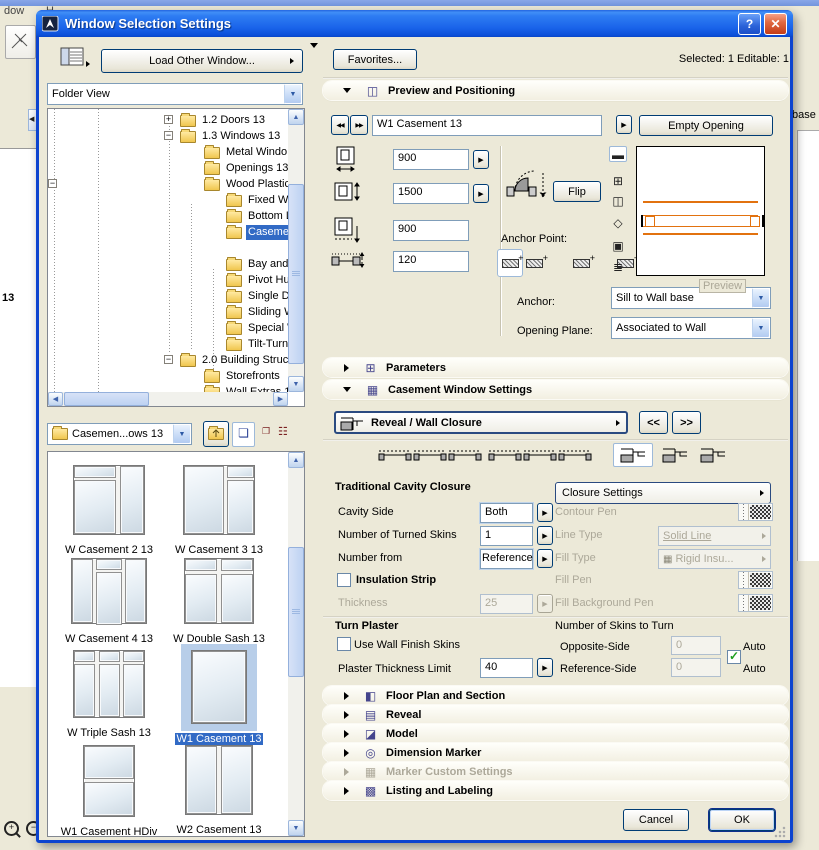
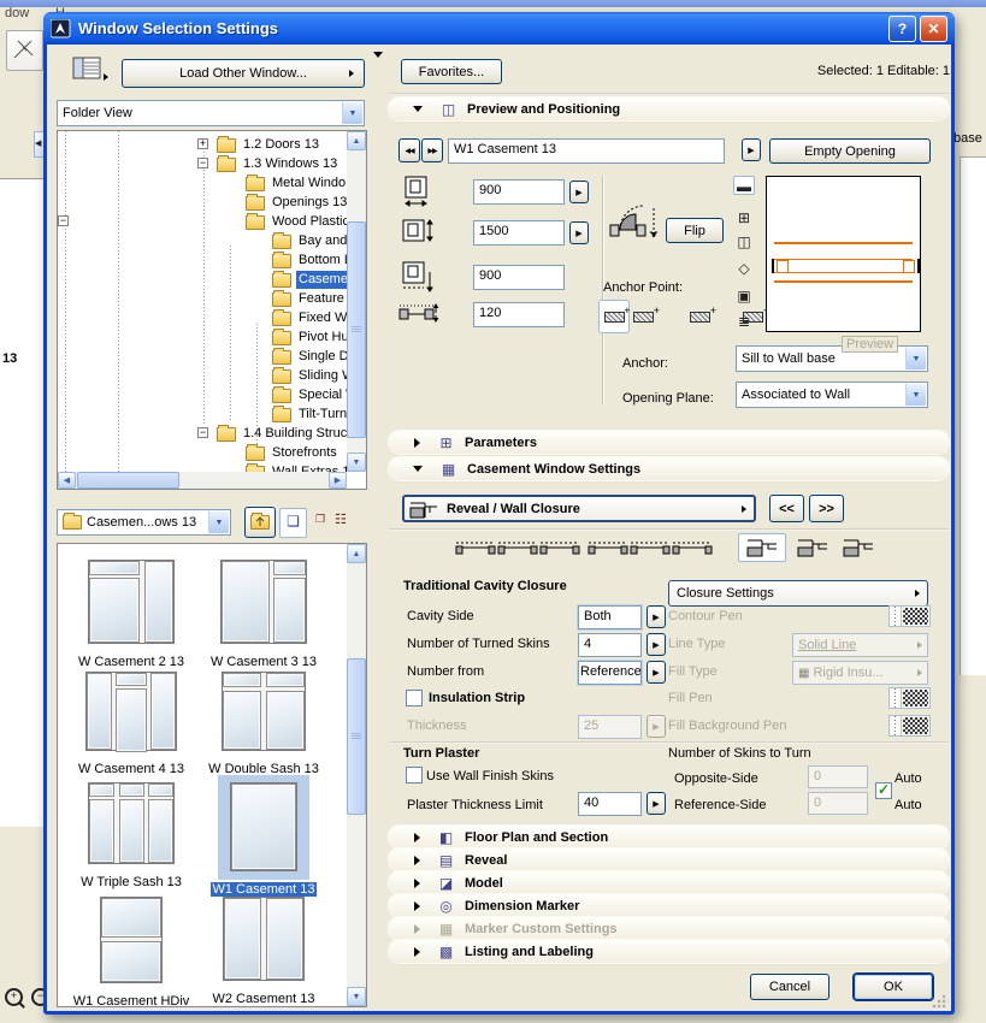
  dow
  13
  base
  +
  −
  Window Selection Settings
  ?
  ✕
  Load Other Window...
  Folder View
  +
  1.2 Doors 13
  −
  1.3 Windows 13
  Metal Windo
  Openings 13
  −
  Wood Plasti
- Fixed W
+ Bay and
  Bottom
  Caseme
+ Feature
- Bay and
+ Fixed W
  Pivot Hu
  Single D
  Sliding
  Special
  Tilt-Turn
  −
- 2.0 Building Struc
+ 1.4 Building Struc
  Storefronts
  Casemen...ows 13
  ❏
  ❐
  ☷
  W Casement 2 13
  W Casement 3 13
  W Casement 4 13
  W Double Sash 13
  W Triple Sash 13
  W1 Casement 13
  W1 Casement HDiv
  W2 Casement 13
  Favorites...
  Selected: 1 Editable: 1
  ◫
  Preview and Positioning
  W1 Casement 13
  Empty Opening
  900
  1500
  900
  120
  Flip
  Anchor Point:
  Anchor:
  Sill to Wall base
  Opening Plane:
  Associated to Wall
  Preview
  ⊞
  Parameters
  ▦
  Casement Window Settings
  Reveal / Wall Closure
  <<
  >>
  Traditional Cavity Closure
  Closure Settings
  Cavity Side
  Both
  Contour Pen
  Number of Turned Skins
- 1
+ 4
  Line Type
  Solid Line
  Number from
  Reference
  Fill Type
  ▦
  Rigid Insu...
  Insulation Strip
  Fill Pen
  Thickness
  25
  Fill Background Pen
  Turn Plaster
  Number of Skins to Turn
  Use Wall Finish Skins
  Opposite-Side
  0
  Auto
  Plaster Thickness Limit
  40
  Reference-Side
  0
  Auto
  Cancel
  OK
  ▬
  ⊞
  ◫
  ◇
  ▣
  ≣
  ◧
  Floor Plan and Section
  ▤
  Reveal
  ◪
  Model
  ◎
  Dimension Marker
  ▦
  Marker Custom Settings
  ▩
  Listing and Labeling
